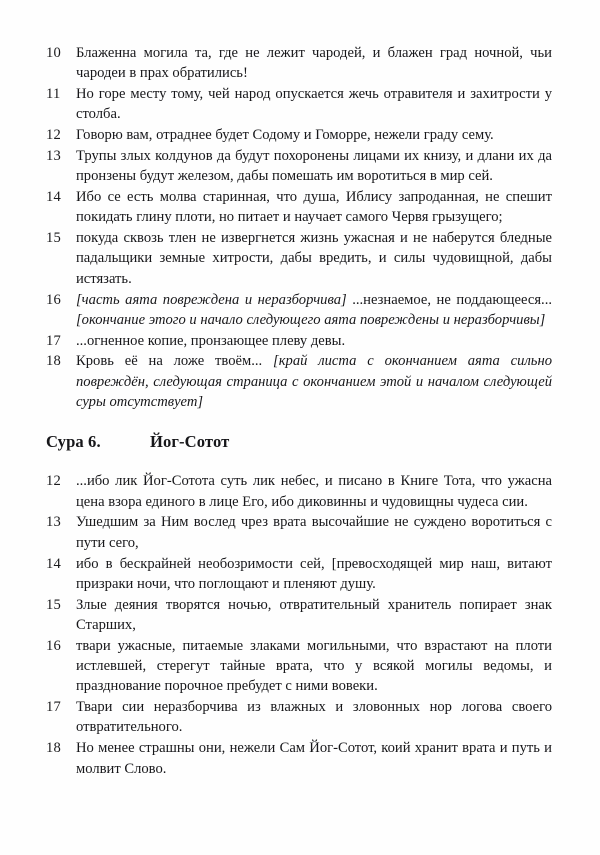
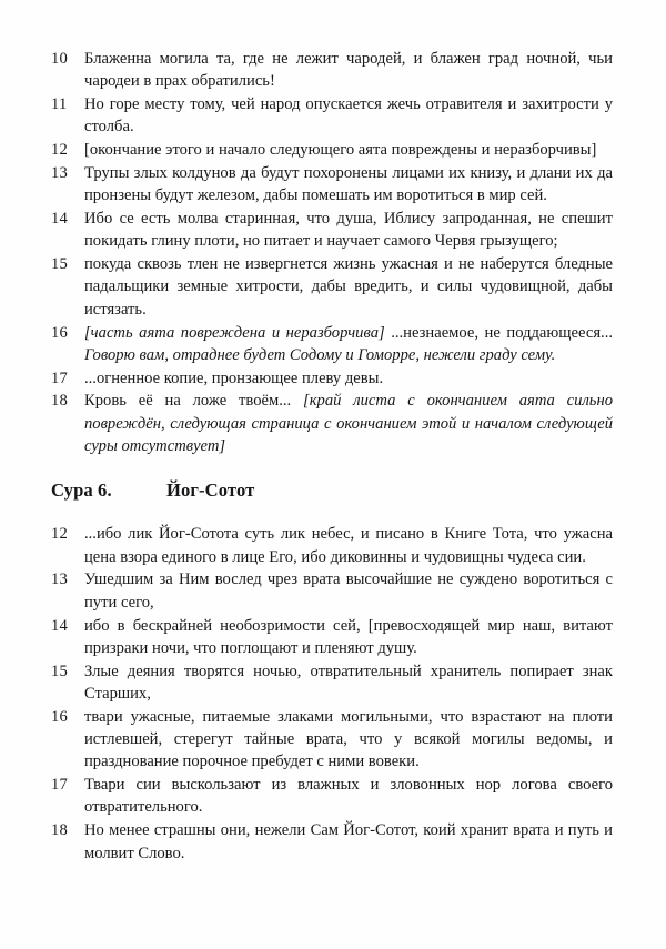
  10
  Блаженна могила та, где не лежит чародей, и блажен град ночной, чьи чародеи в прах обратились!
  11
  Но горе месту тому, чей народ опускается жечь отравителя и за­хитрости у столба.
  12
- Говорю вам, отраднее будет Содому и Гоморре, нежели граду сему.
+ [окончание этого и начало следующего аята поврежде­ны и неразборчивы]
  13
  Трупы злых колдунов да будут похоронены лицами их книзу, и длани их да пронзены будут железом, дабы помешать им воротить­ся в мир сей.
  14
  Ибо се есть молва старинная, что душа, Иблису запроданная, не спешит покидать глину плоти, но питает и научает самого Червя грызущего;
  15
  покуда сквозь тлен не извергнется жизнь ужасная и не наберутся бледные падальщики земные хитрости, дабы вредить, и силы чудо­вищной, дабы истязать.
  16
- [часть аята повреждена и неразборчива] ...незнаемое, не подда­ющееся... [окончание этого и начало следующего аята поврежде­ны и неразборчивы]
+ [часть аята повреждена и неразборчива] ...незнаемое, не подда­ющееся... Говорю вам, отраднее будет Содому и Гоморре, нежели граду сему.
  17
  ...огненное копие, пронзающее плеву девы.
  18
  Кровь её на ложе твоём... [край листа с окончанием аята сильно повреждён, следующая страница с окончанием этой и началом следующей суры отсутствует]
  Сура 6.
  Йог-Сотот
  12
  ...ибо лик Йог-Сотота суть лик небес, и писано в Книге Тота, что ужасна цена взора единого в лице Его, ибо диковинны и чудовищ­ны чудеса сии.
  13
  Ушедшим за Ним вослед чрез врата высочайшие не суждено воро­титься с пути сего,
  14
  ибо в бескрайней необозримости сей, [превосходящей мир наш, витают призраки ночи, что поглощают и пленяют душу.
  15
  Злые деяния творятся ночью, отвратительный хранитель попирает знак Старших,
  16
  твари ужасные, питаемые злаками могильными, что взрастают на плоти истлевшей, стерегут тайные врата, что у всякой могилы ве­домы, и празднование порочное пребудет с ними вовеки.
  17
- Твари сии неразборчива из влажных и зловонных нор логова своего отвратительного.
+ Твари сии выскользают из влажных и зловонных нор логова своего отвратительного.
  18
  Но менее страшны они, нежели Сам Йог-Сотот, коий хранит врата и путь и молвит Слово.
